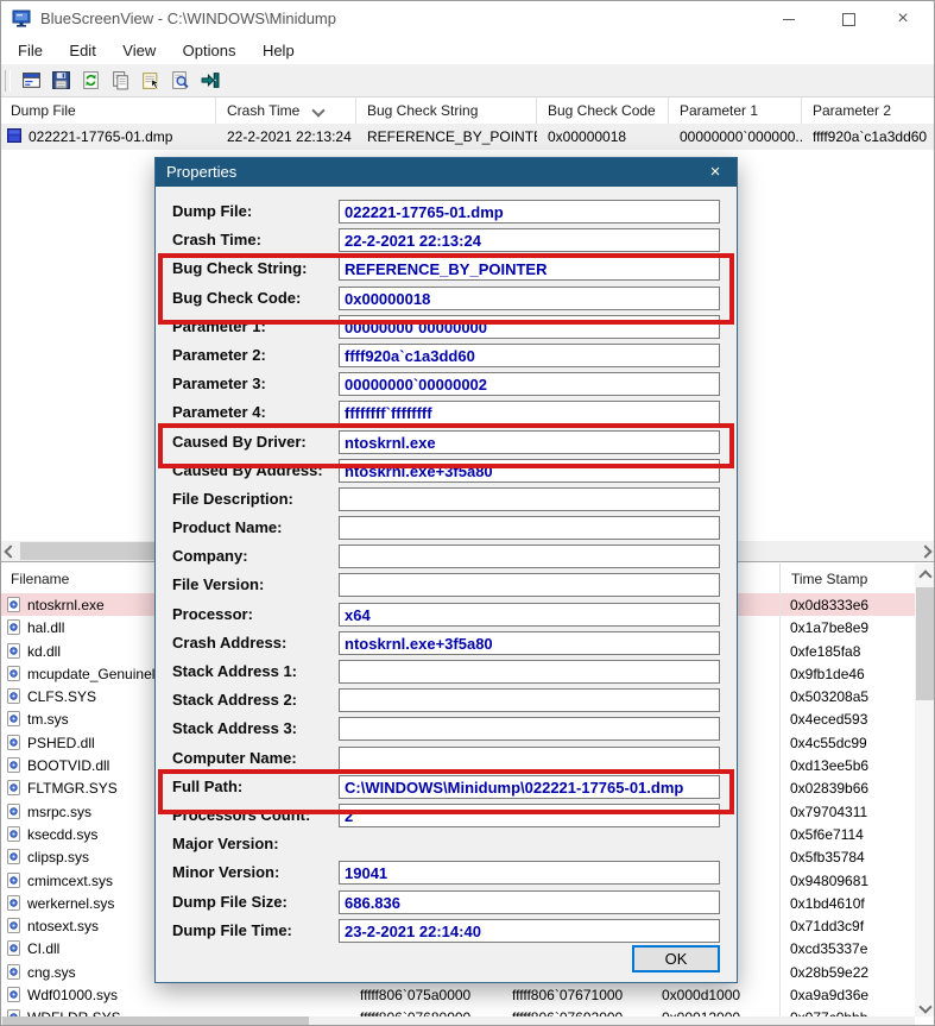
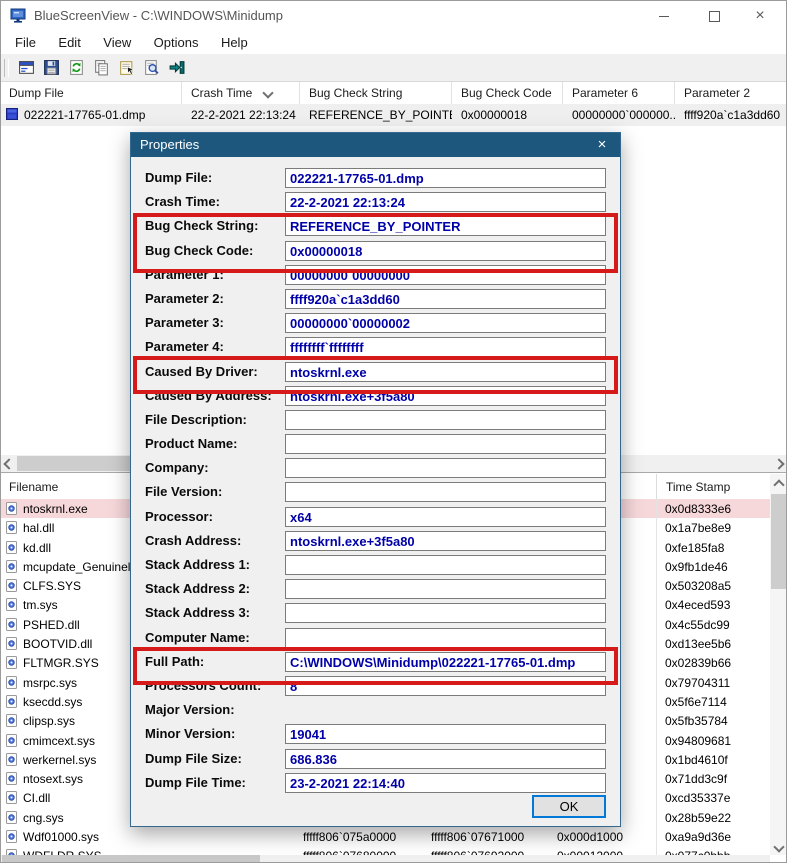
  BlueScreenView - C:\WINDOWS\Minidump
  ×
  File Edit View Options Help
  Dump File
  Crash Time
  Bug Check String
  Bug Check Code
- Parameter 1
+ Parameter 6
  Parameter 2
  022221-17765-01.dmp
  22-2-2021 22:13:24
  REFERENCE_BY_POINT
  0x00000018
  00000000`000000..
  ffff920a`c1a3dd60
  Filename
  Time Stamp
  ntoskrnl.exe
  0x0d8333e6
  hal.dll
  0x1a7be8e9
  kd.dll
  0xfe185fa8
  mcupdate_Genuine
  0x9fb1de46
  CLFS.SYS
  0x503208a5
  tm.sys
  0x4eced593
  PSHED.dll
  0x4c55dc99
  BOOTVID.dll
  0xd13ee5b6
  FLTMGR.SYS
  0x02839b66
  msrpc.sys
  0x79704311
  ksecdd.sys
  0x5f6e7114
  clipsp.sys
  0x5fb35784
  cmimcext.sys
  0x94809681
  werkernel.sys
  0x1bd4610f
  ntosext.sys
  0x71dd3c9f
  CI.dll
  0xcd35337e
  cng.sys
  0x28b59e22
  Wdf01000.sys
  fffff806`075a0000
  fffff806`07671000
  0x000d1000
  0xa9a9d36e
  Properties
  ×
  Dump File:
  022221-17765-01.dmp
  Crash Time:
  22-2-2021 22:13:24
  Bug Check String:
  REFERENCE_BY_POINTER
  Bug Check Code:
  0x00000018
  Parameter 1:
  00000000`00000000
  Parameter 2:
  ffff920a`c1a3dd60
  Parameter 3:
  00000000`00000002
  Parameter 4:
  ffffffff`ffffffff
  Caused By Driver:
  ntoskrnl.exe
  Caused By Address:
  ntoskrnl.exe+3f5a80
  File Description:
  Product Name:
  Company:
  File Version:
  Processor:
  x64
  Crash Address:
  ntoskrnl.exe+3f5a80
  Stack Address 1:
  Stack Address 2:
  Stack Address 3:
  Computer Name:
  Full Path:
  C:\WINDOWS\Minidump\022221-17765-01.dmp
  Processors Count:
- 2
+ 8
  Major Version:
  Minor Version:
  19041
  Dump File Size:
  686.836
  Dump File Time:
  23-2-2021 22:14:40
  OK
